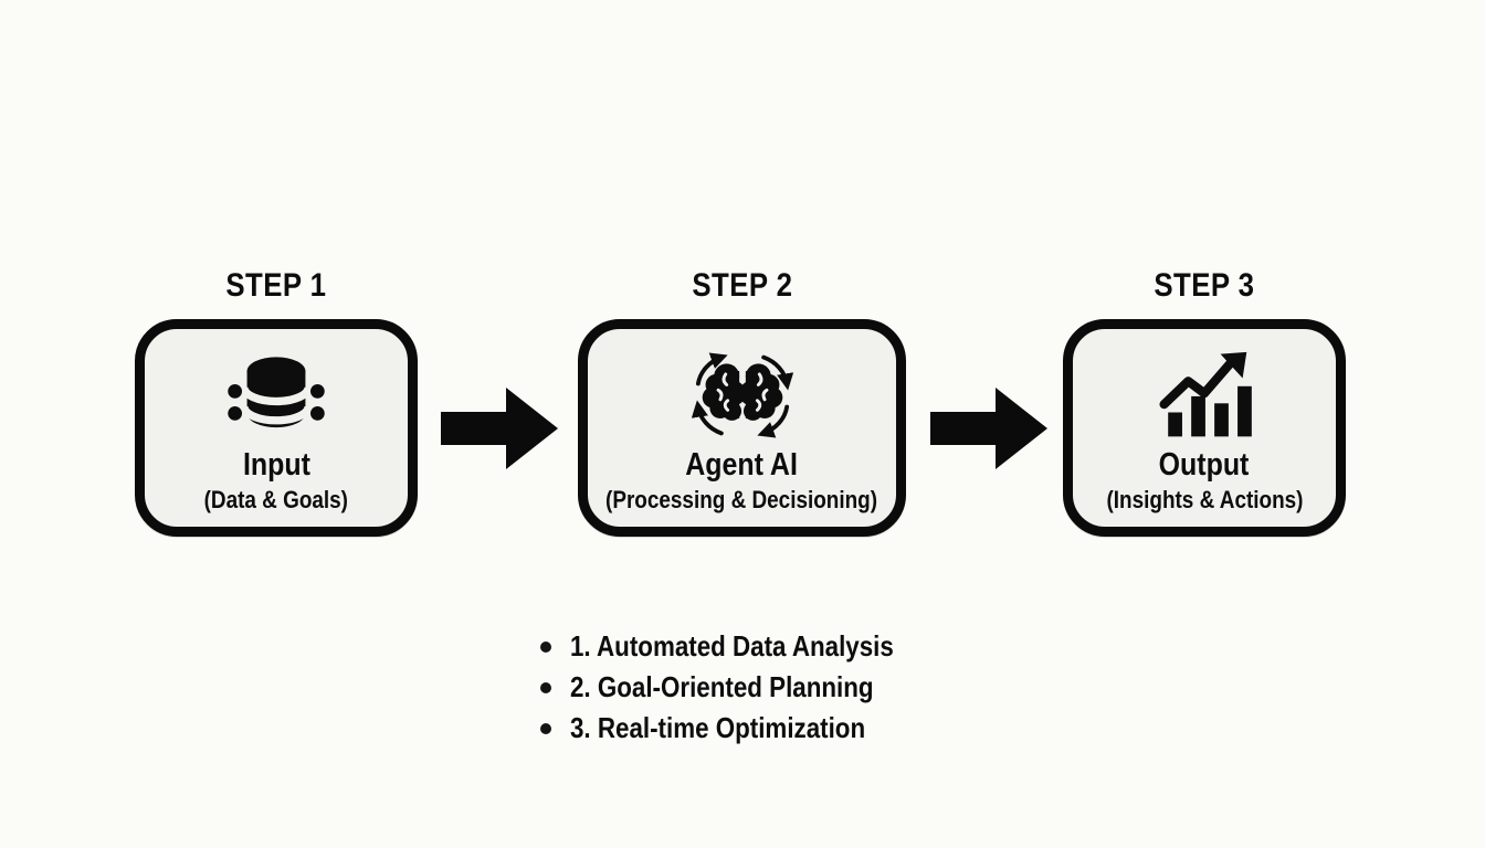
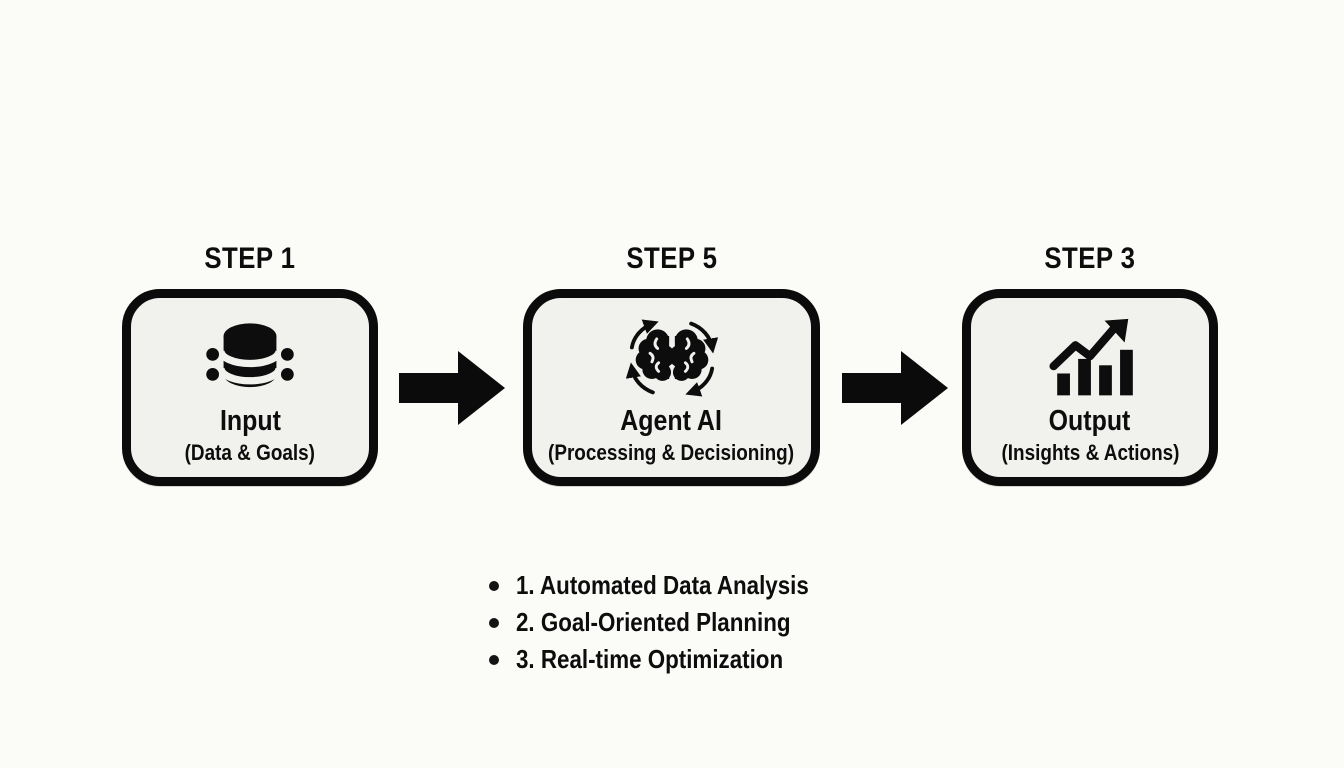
  STEP 1
  Input
  (Data & Goals)
- STEP 2
+ STEP 5
  Agent AI
  (Processing & Decisioning)
  STEP 3
  Output
  (Insights & Actions)
  1. Automated Data Analysis
  2. Goal-Oriented Planning
  3. Real-time Optimization
